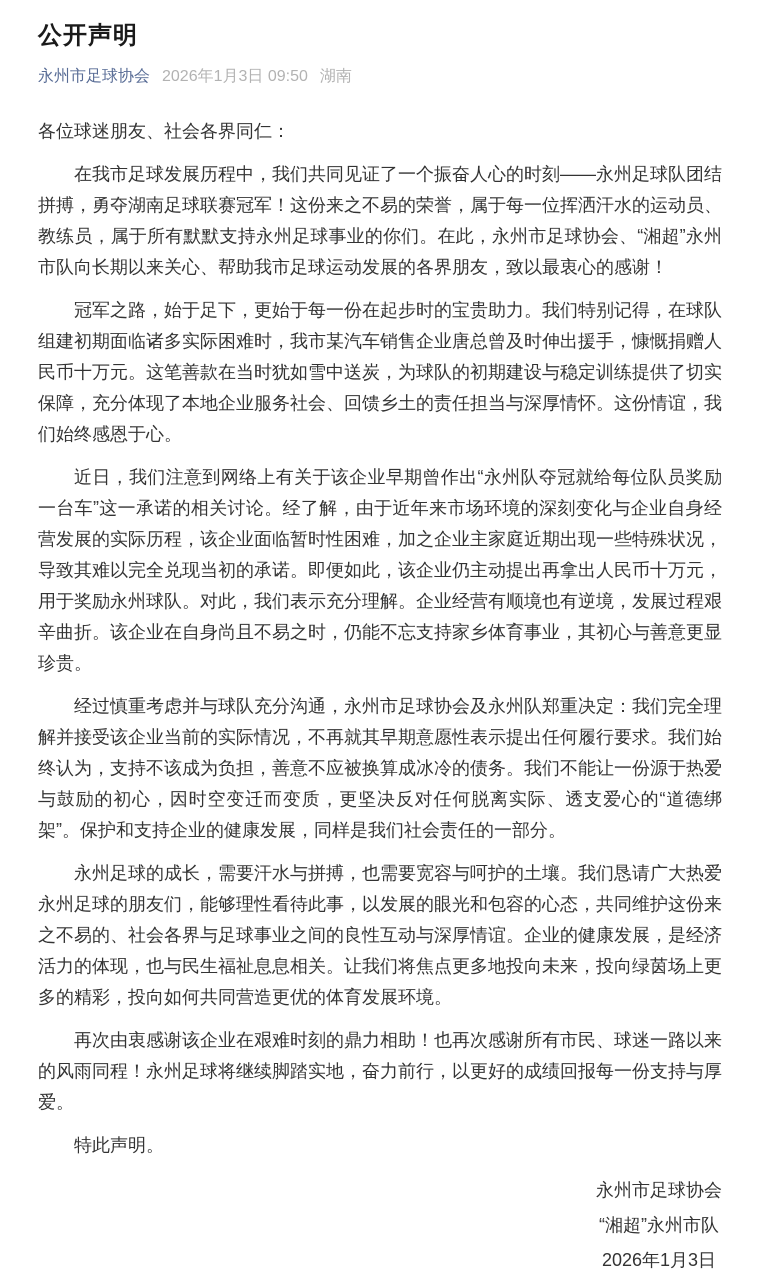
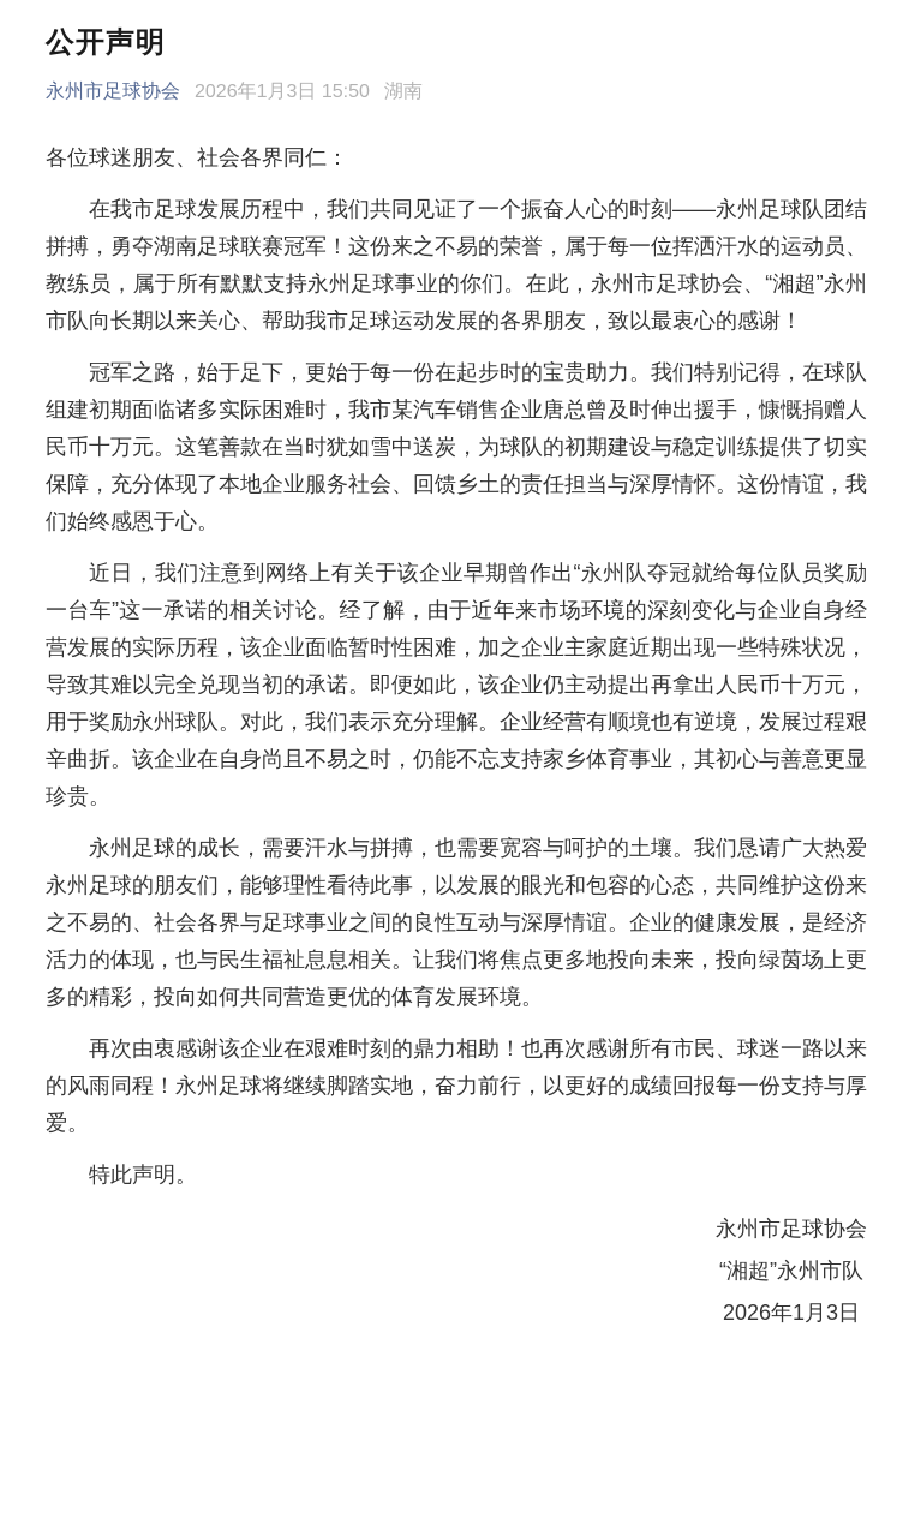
  公开声明
  永州市足球协会
- 2026年1月3日 09:50
+ 2026年1月3日 15:50
  湖南
  各位球迷朋友、社会各界同仁：
  在我市足球发展历程中，我们共同见证了一个振奋人心的时刻——永州足球队团结拼搏，勇夺湖南足球联赛冠军！这份来之不易的荣誉，属于每一位挥洒汗水的运动员、教练员，属于所有默默支持永州足球事业的你们。在此，永州市足球协会、“湘超”永州市队向长期以来关心、帮助我市足球运动发展的各界朋友，致以最衷心的感谢！
  冠军之路，始于足下，更始于每一份在起步时的宝贵助力。我们特别记得，在球队组建初期面临诸多实际困难时，我市某汽车销售企业唐总曾及时伸出援手，慷慨捐赠人民币十万元。这笔善款在当时犹如雪中送炭，为球队的初期建设与稳定训练提供了切实保障，充分体现了本地企业服务社会、回馈乡土的责任担当与深厚情怀。这份情谊，我们始终感恩于心。
  近日，我们注意到网络上有关于该企业早期曾作出“永州队夺冠就给每位队员奖励一台车”这一承诺的相关讨论。经了解，由于近年来市场环境的深刻变化与企业自身经营发展的实际历程，该企业面临暂时性困难，加之企业主家庭近期出现一些特殊状况，导致其难以完全兑现当初的承诺。即便如此，该企业仍主动提出再拿出人民币十万元，用于奖励永州球队。对此，我们表示充分理解。企业经营有顺境也有逆境，发展过程艰辛曲折。该企业在自身尚且不易之时，仍能不忘支持家乡体育事业，其初心与善意更显珍贵。
- 经过慎重考虑并与球队充分沟通，永州市足球协会及永州队郑重决定：我们完全理解并接受该企业当前的实际情况，不再就其早期意愿性表示提出任何履行要求。我们始终认为，支持不该成为负担，善意不应被换算成冰冷的债务。我们不能让一份源于热爱与鼓励的初心，因时空变迁而变质，更坚决反对任何脱离实际、透支爱心的“道德绑架”。保护和支持企业的健康发展，同样是我们社会责任的一部分。
  永州足球的成长，需要汗水与拼搏，也需要宽容与呵护的土壤。我们恳请广大热爱永州足球的朋友们，能够理性看待此事，以发展的眼光和包容的心态，共同维护这份来之不易的、社会各界与足球事业之间的良性互动与深厚情谊。企业的健康发展，是经济活力的体现，也与民生福祉息息相关。让我们将焦点更多地投向未来，投向绿茵场上更多的精彩，投向如何共同营造更优的体育发展环境。
  再次由衷感谢该企业在艰难时刻的鼎力相助！也再次感谢所有市民、球迷一路以来的风雨同程！永州足球将继续脚踏实地，奋力前行，以更好的成绩回报每一份支持与厚爱。
  特此声明。
  永州市足球协会
  “湘超”永州市队
  2026年1月3日
